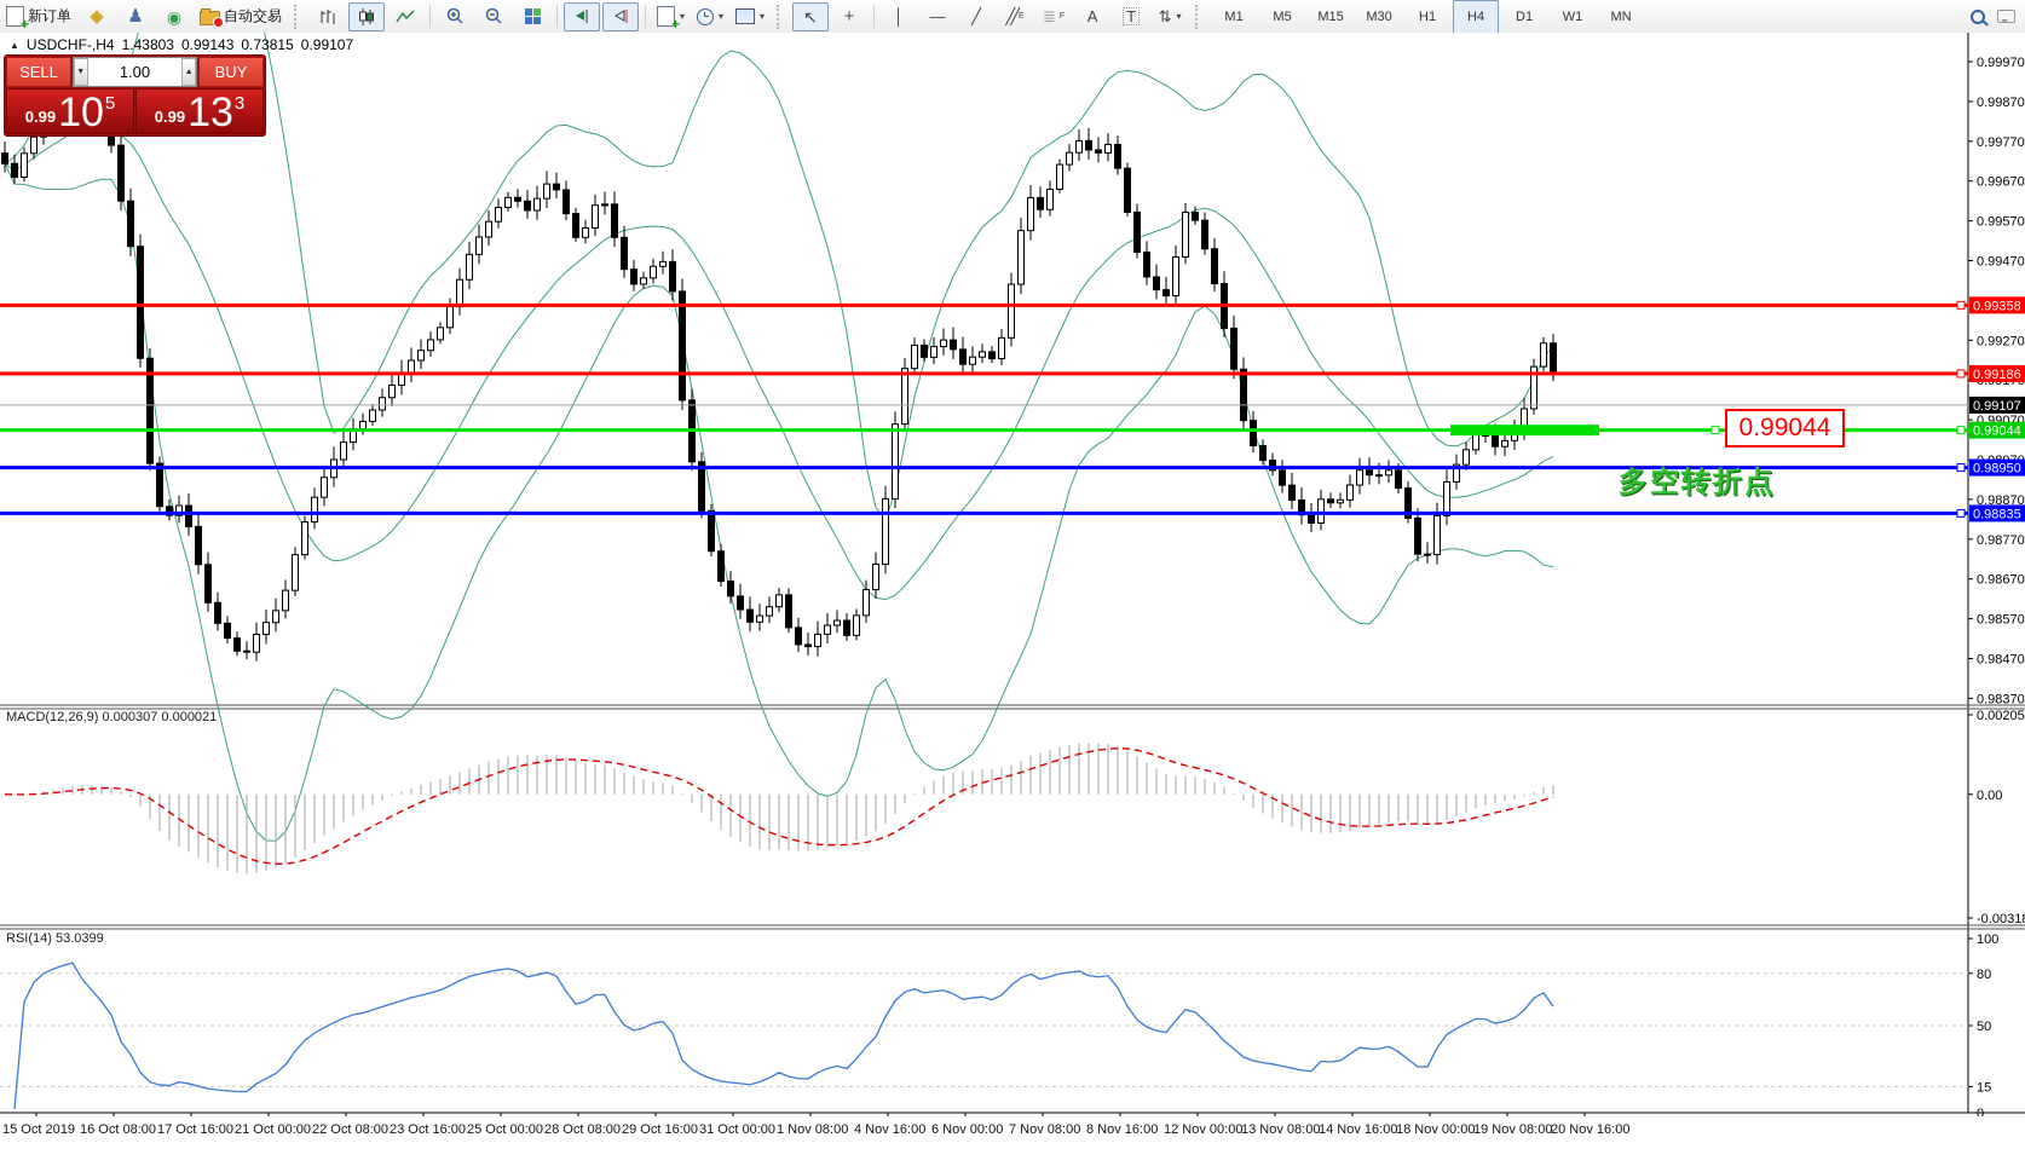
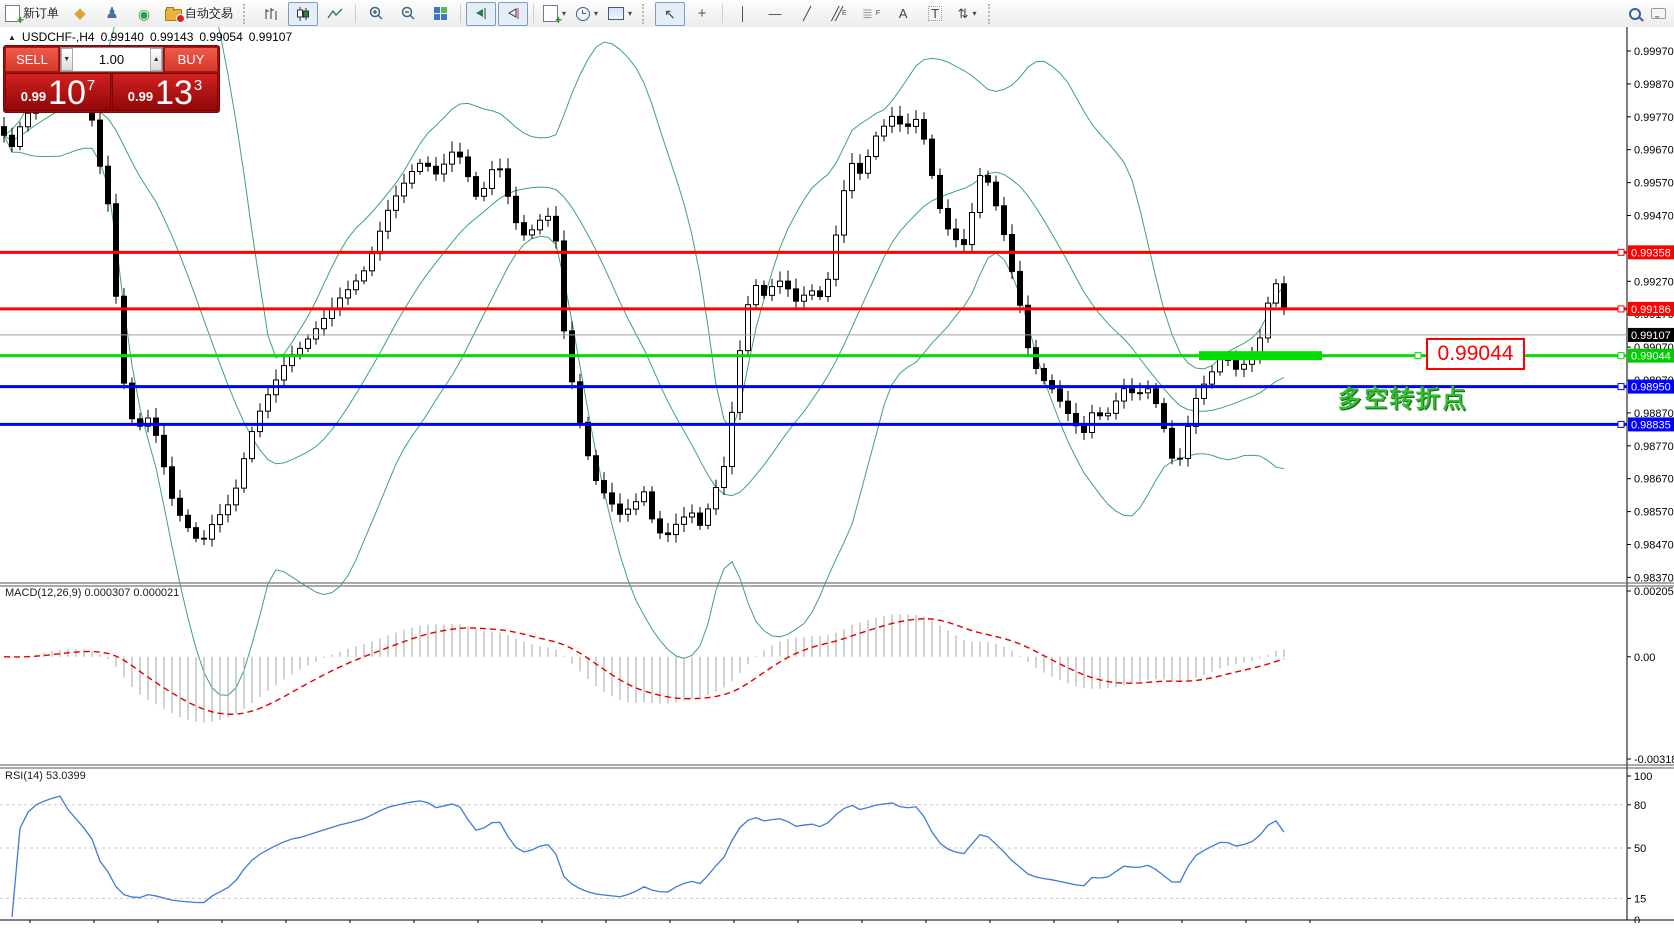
  +
  新订单
  ◆
  ♟
  ◉
  自动交易
  +
  ▾
  ▾
  ▾
  ↖
  +
  │
  —
  ╱
  ╱╱
  ≣
  A
  T
  ⇅
  ▾
- M1
- M5
- M15
- M30
- H1
- H4
- D1
- W1
- MN
  ▲
  USDCHF-,H4
- 1.43803
+ 0.99140
  0.99143
- 0.73815
+ 0.99054
  0.99107
  SELL
  1.00
  BUY
  0.99
  10
- 5
+ 7
  0.99
  13
  3
  0.99970
  0.99870
  0.99770
  0.99670
  0.99570
  0.99470
  0.99270
  0.99070
  0.98870
  0.98770
  0.98670
  0.98570
  0.98470
  0.98370
  0.99358
  0.99186
  0.99044
  0.98950
  0.98835
  0.99107
  0.00205
  0.00
  -0.0031
  100
  80
  50
  15
  0
  MACD(12,26,9) 0.000307 0.000021
  RSI(14) 53.0399
  0.99044
  多空转折点
- 15 Oct 2019
- 16 Oct 08:00
- 17 Oct 16:00
- 21 Oct 00:00
- 22 Oct 08:00
- 23 Oct 16:00
- 25 Oct 00:00
- 28 Oct 08:00
- 29 Oct 16:00
- 31 Oct 00:00
- 1 Nov 08:00
- 4 Nov 16:00
- 6 Nov 00:00
- 7 Nov 08:00
- 8 Nov 16:00
- 12 Nov 00:00
- 13 Nov 08:00
- 14 Nov 16:00
- 18 Nov 00:00
- 19 Nov 08:00
- 20 Nov 16:00
